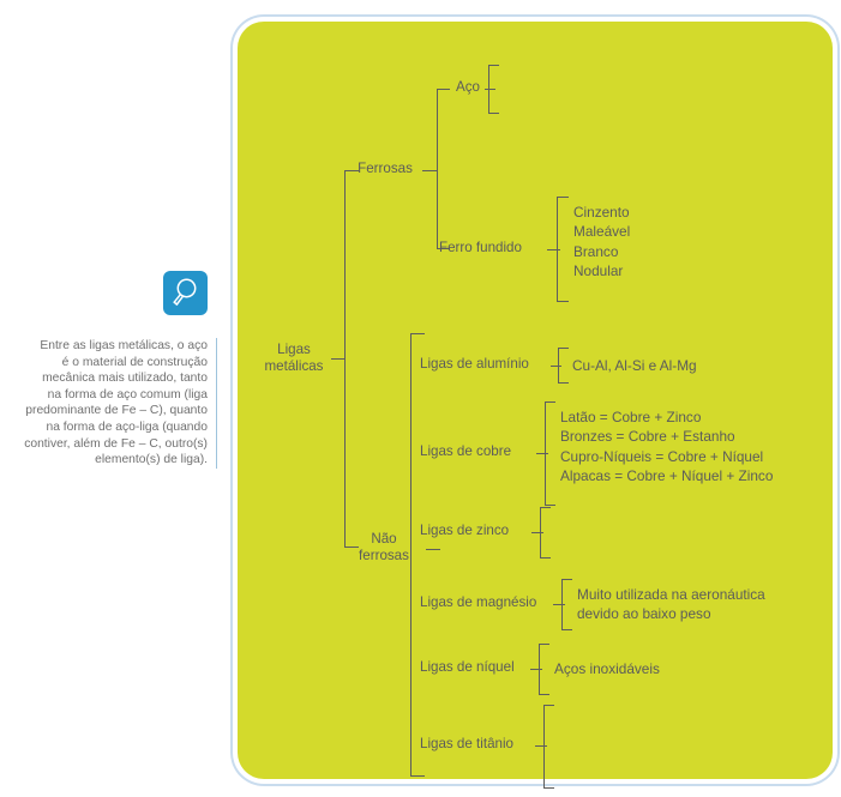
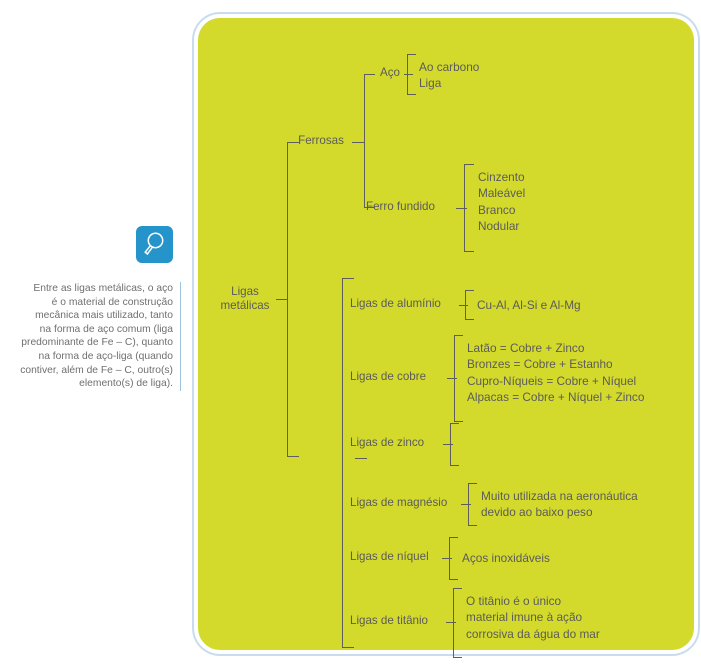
  Entre as ligas metálicas, o aço
  é o material de construção
  mecânica mais utilizado, tanto
  na forma de aço comum (liga
  predominante de Fe – C), quanto
  na forma de aço-liga (quando
  contiver, além de Fe – C, outro(s)
  elemento(s) de liga).
  Ligas
  metálicas
  Ferrosas
- Não
- ferrosas
  Aço
+ Ao carbono
+ Liga
  Ferro fundido
  Cinzento
  Maleável
  Branco
  Nodular
  Ligas de alumínio
  Cu-Al, Al-Si e Al-Mg
  Ligas de cobre
  Latão = Cobre + Zinco
  Bronzes = Cobre + Estanho
  Cupro-Níqueis = Cobre + Níquel
  Alpacas = Cobre + Níquel + Zinco
  Ligas de zinco
  Ligas de magnésio
  Muito utilizada na aeronáutica
  devido ao baixo peso
  Ligas de níquel
  Aços inoxidáveis
  Ligas de titânio
+ O titânio é o único
+ material imune à ação
+ corrosiva da água do mar
